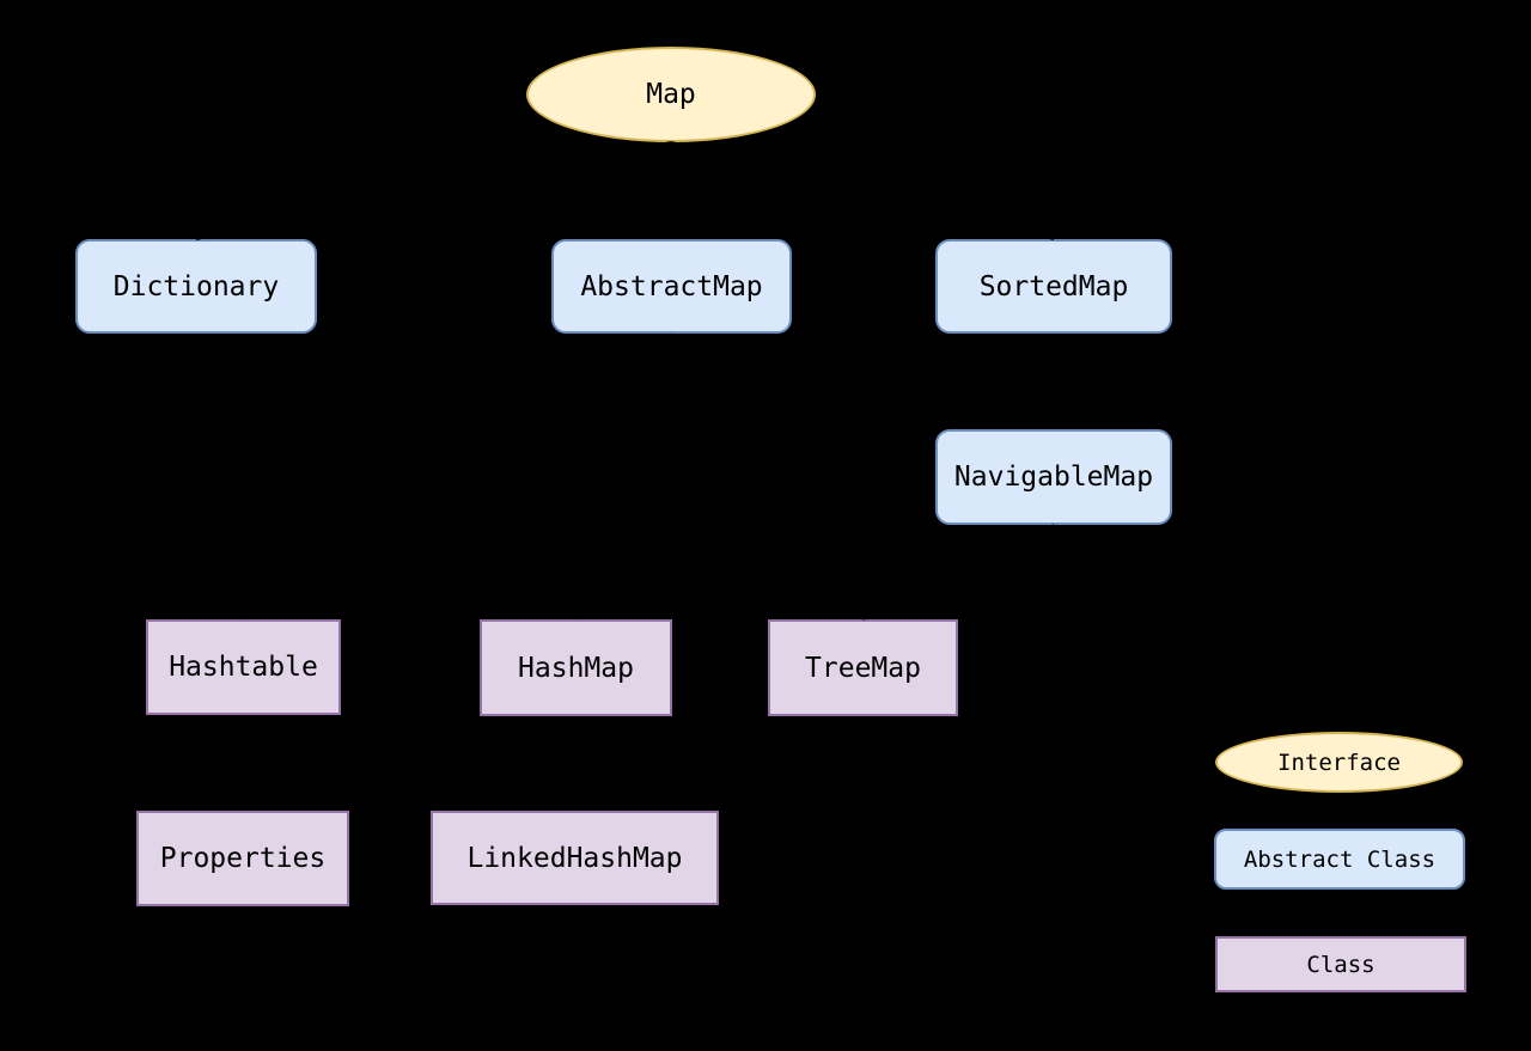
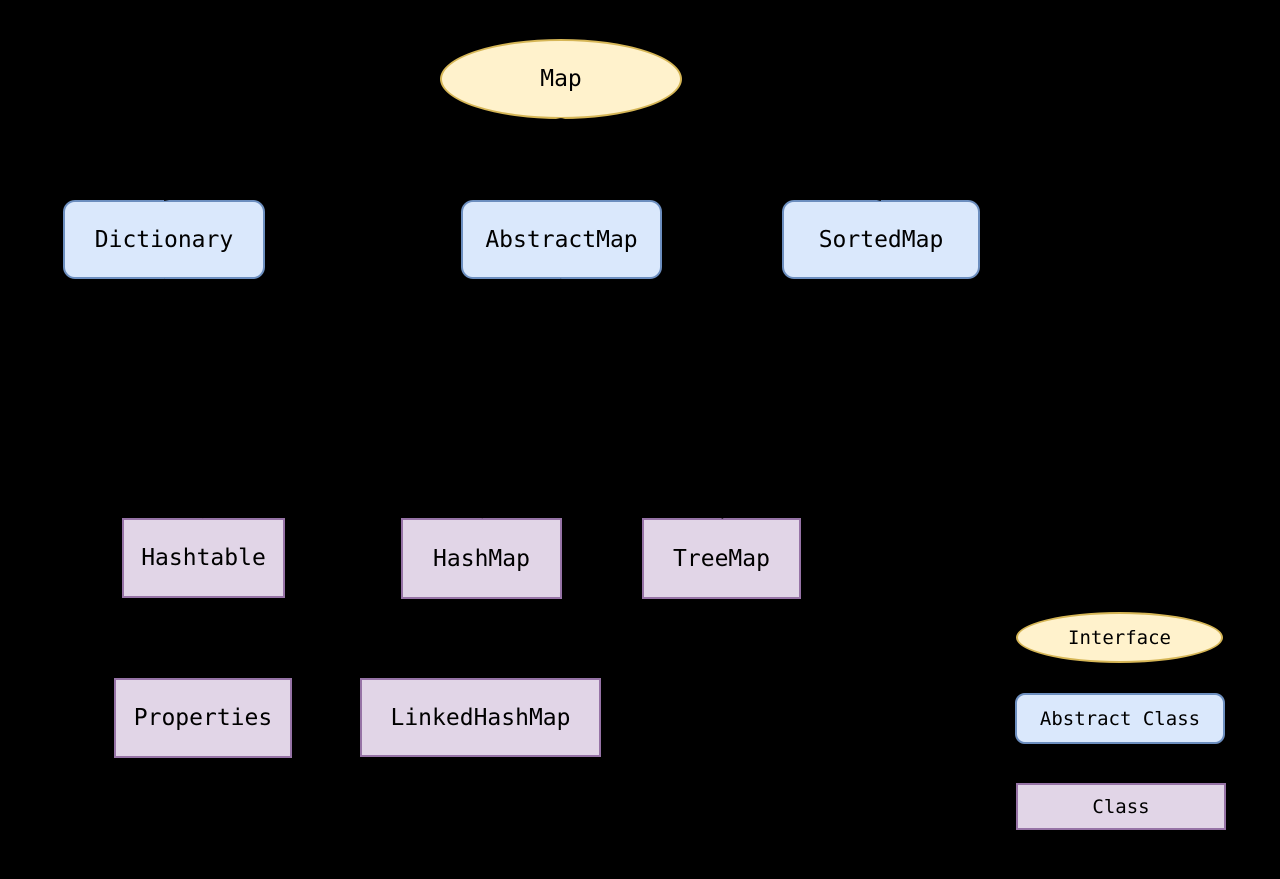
  Map
  Dictionary
  AbstractMap
  SortedMap
- NavigableMap
  Hashtable
  HashMap
  TreeMap
  Properties
  LinkedHashMap
  Interface
  Abstract Class
  Class
